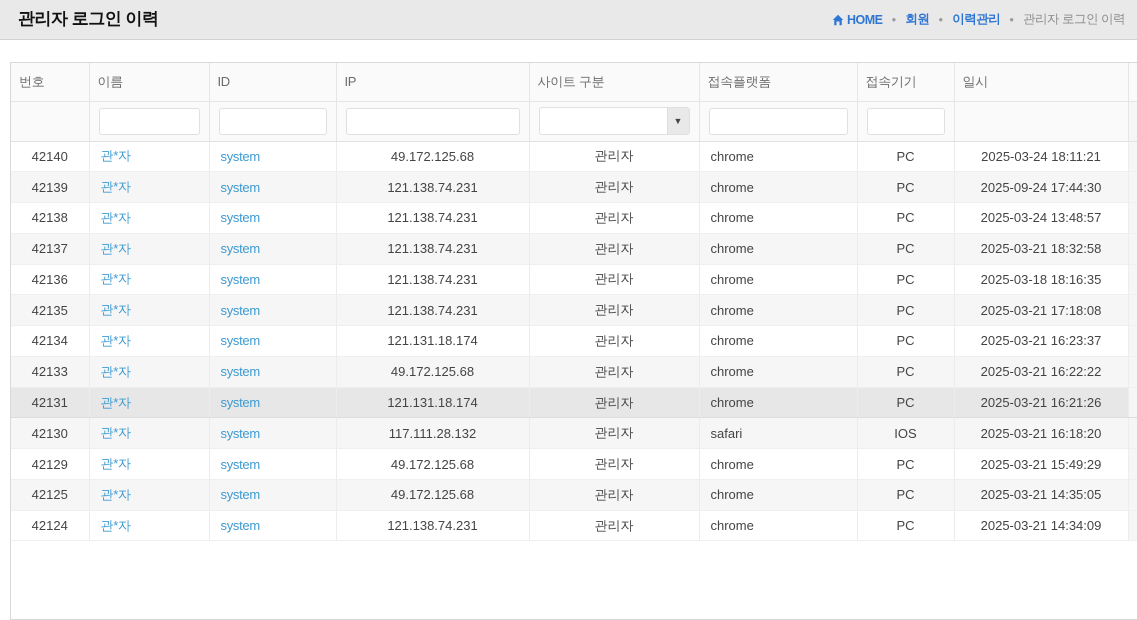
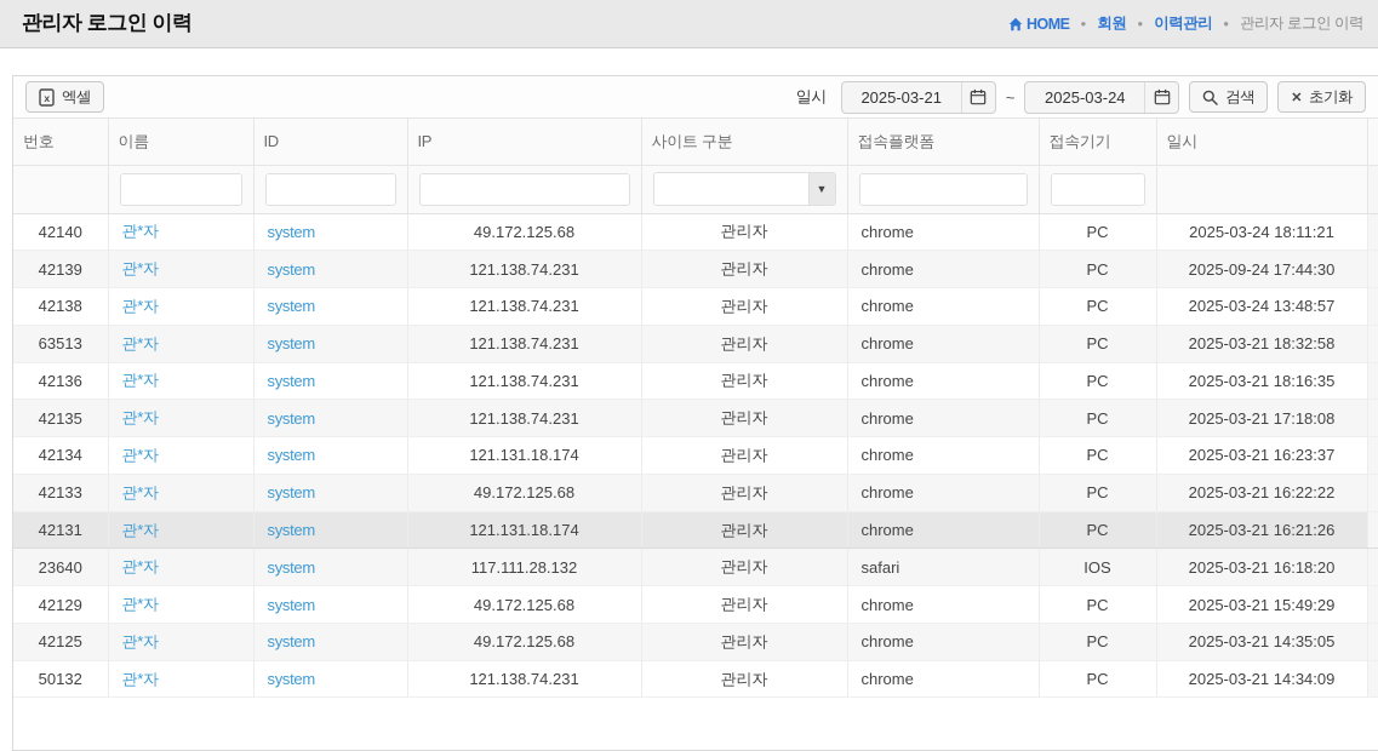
  관리자 로그인 이력
  HOME
  ●
  회원
  ●
  이력관리
  ●
  관리자 로그인 이력
+ x
+ 엑셀
+ 일시
+ 2025-03-21
+ ~
+ 2025-03-24
+ 검색
+ ✕
+ 초기화
  번호	이름	ID	IP	사이트 구분	접속플랫폼	접속기기	일시
  				▼
  42140	관*자	system	49.172.125.68	관리자	chrome	PC	2025-03-24 18:11:21
  42139	관*자	system	121.138.74.231	관리자	chrome	PC	2025-09-24 17:44:30
  42138	관*자	system	121.138.74.231	관리자	chrome	PC	2025-03-24 13:48:57
- 42137	관*자	system	121.138.74.231	관리자	chrome	PC	2025-03-21 18:32:58
+ 63513	관*자	system	121.138.74.231	관리자	chrome	PC	2025-03-21 18:32:58
- 42136	관*자	system	121.138.74.231	관리자	chrome	PC	2025-03-18 18:16:35
+ 42136	관*자	system	121.138.74.231	관리자	chrome	PC	2025-03-21 18:16:35
  42135	관*자	system	121.138.74.231	관리자	chrome	PC	2025-03-21 17:18:08
  42134	관*자	system	121.131.18.174	관리자	chrome	PC	2025-03-21 16:23:37
  42133	관*자	system	49.172.125.68	관리자	chrome	PC	2025-03-21 16:22:22
  42131	관*자	system	121.131.18.174	관리자	chrome	PC	2025-03-21 16:21:26
- 42130	관*자	system	117.111.28.132	관리자	safari	IOS	2025-03-21 16:18:20
+ 23640	관*자	system	117.111.28.132	관리자	safari	IOS	2025-03-21 16:18:20
  42129	관*자	system	49.172.125.68	관리자	chrome	PC	2025-03-21 15:49:29
  42125	관*자	system	49.172.125.68	관리자	chrome	PC	2025-03-21 14:35:05
- 42124	관*자	system	121.138.74.231	관리자	chrome	PC	2025-03-21 14:34:09
+ 50132	관*자	system	121.138.74.231	관리자	chrome	PC	2025-03-21 14:34:09
